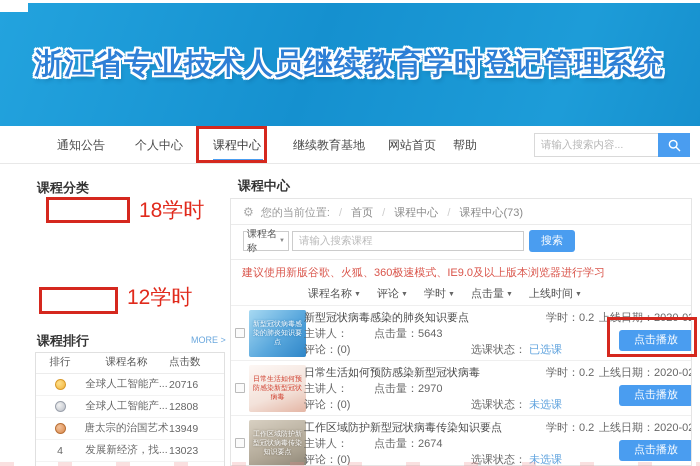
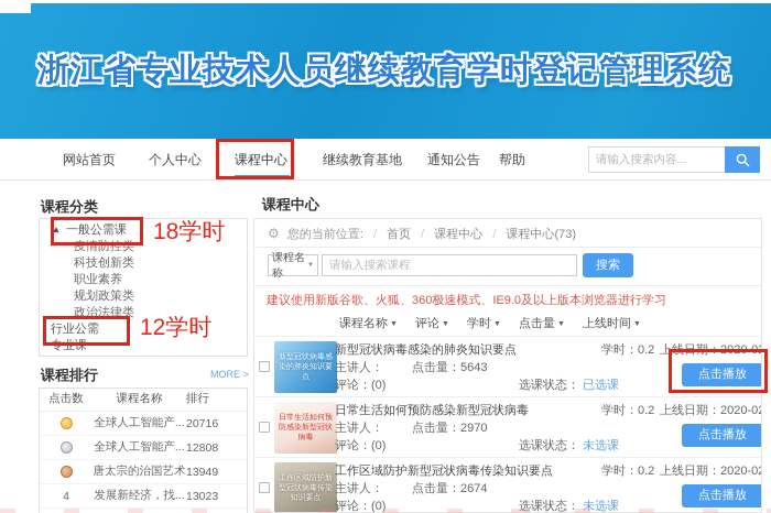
  浙江省专业技术人员继续教育学时登记管理系统
- 通知公告
+ 网站首页
  个人中心
  课程中心
  继续教育基地
- 网站首页
+ 通知公告
  帮助
  请输入搜索内容...
  课程分类
+ 一般公需课
+ 疫情防控类
+ 科技创新类
+ 职业素养
+ 规划政策类
+ 政治法律类
+ 行业公需
+ 专业课
  课程排行
  MORE >
- 排行
+ 点击数
  课程名称
- 点击数
+ 排行
  全球人工智能产...
  20716
  全球人工智能产...
  12808
  唐太宗的治国艺术
  13949
  4
  发展新经济，找...
  13023
  课程中心
  ⚙ 您的当前位置: 首页 课程中心 课程中心(73)
  课程名称
  请输入搜索课程
  搜索
  建议使用新版谷歌、火狐、360极速模式、IE9.0及以上版本浏览器进行学习
  课程名称 评论 学时 点击量 上线时间
  新型冠状病毒感染的肺炎知识要点
  主讲人：
  点击量：5643
  评论：(0)
  选课状态： 已选课
  学时：0.2
  上线日期：2020-0
  点击播放
  日常生活如何预防感染新型冠状病毒
  主讲人：
  点击量：2970
  评论：(0)
  选课状态： 未选课
  学时：0.2
  上线日期：2020-0
  点击播放
  工作区域防护新型冠状病毒传染知识要点
  主讲人：
  点击量：2674
  评论：(0)
  选课状态： 未选课
  学时：0.2
  上线日期：2020-0
  点击播放
  18学时
  12学时
